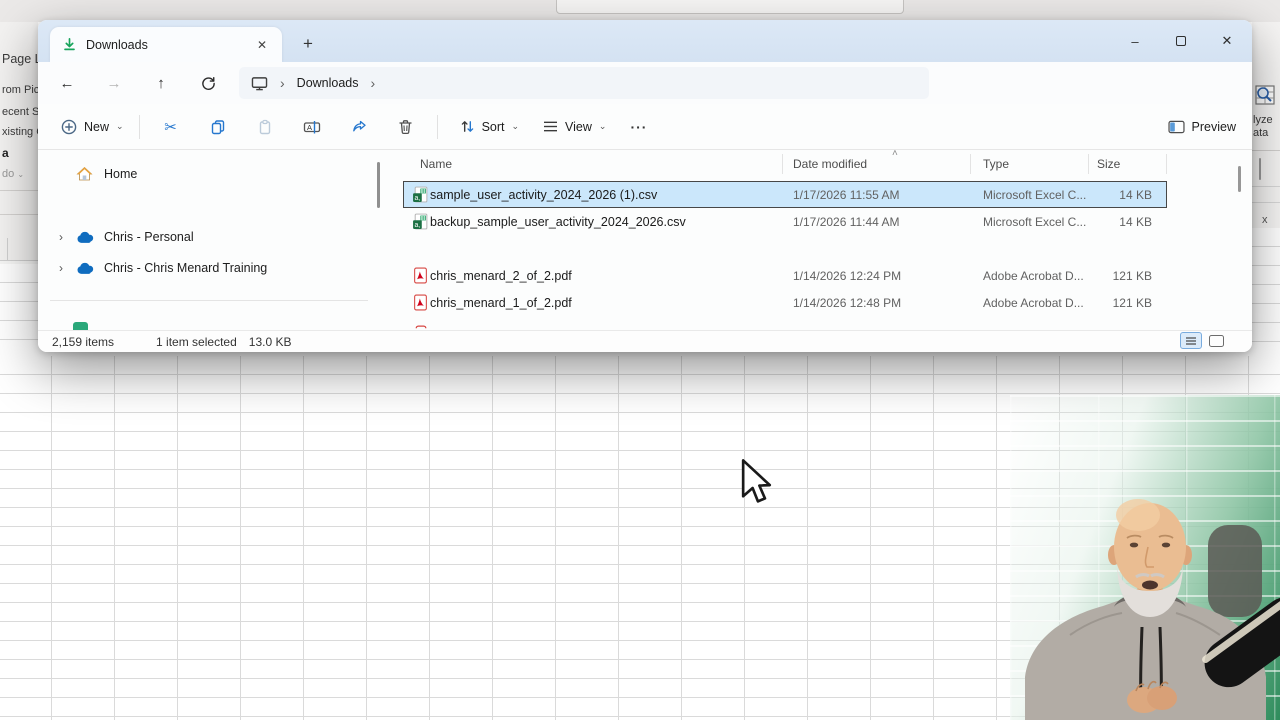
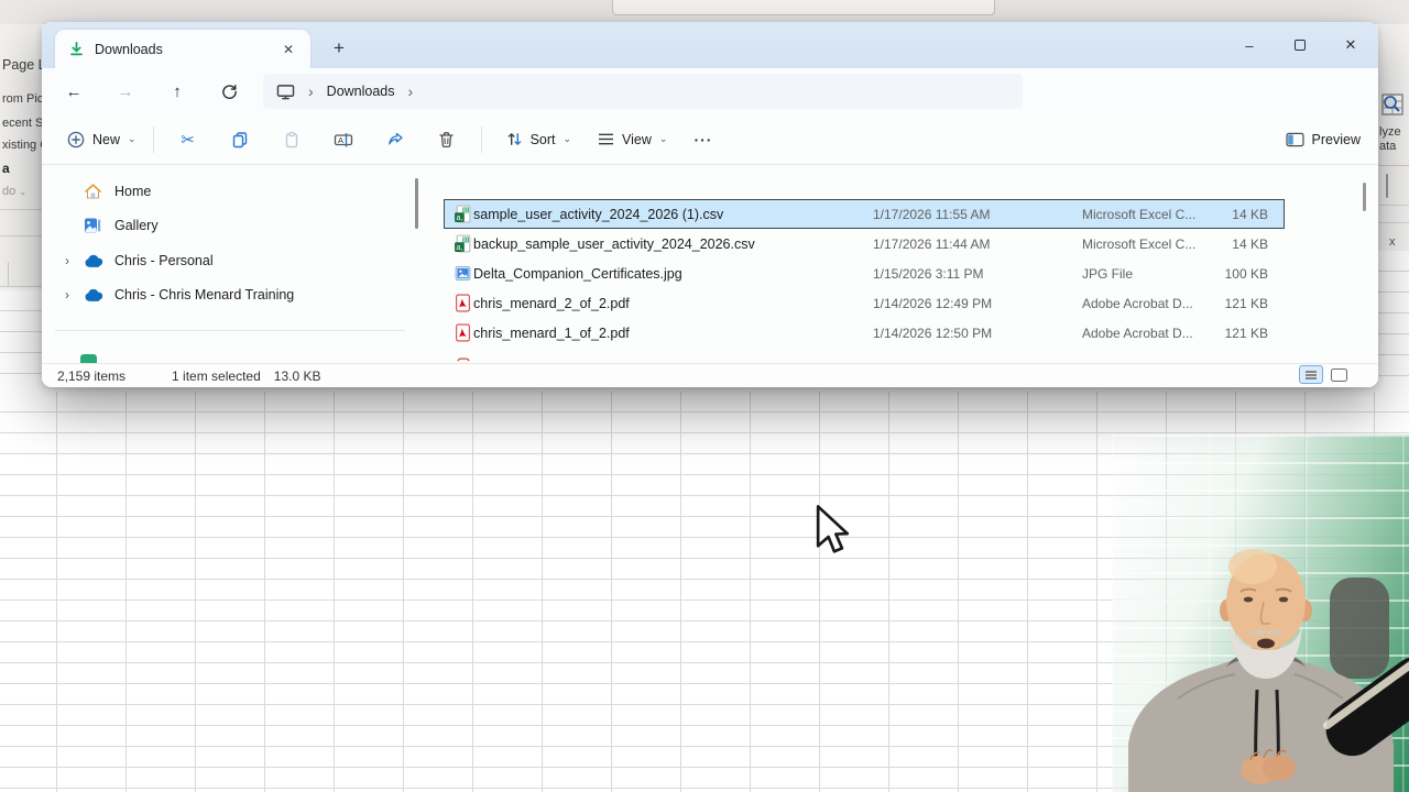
  Page
  rom Pic
  ecent S
  xisting
  a
  do ⌄
  lyze
  ata
  x
  Downloads
  ✕
  +
  –
  ✕
  ←
  →
  ↑
  ›
  Downloads
  ›
  New
  ⌄
  ✂
  A
  Sort
  ⌄
  View
  ⌄
  ···
  Preview
  Home
+ Gallery
  ›
  Chris - Personal
  ›
  Chris - Chris Menard Training
- Name
- ˄
- Date modified
- Type
- Size
  sample_user_activity_2024_2026 (1).csv
  1/17/2026 11:55 AM
  Microsoft Excel C...
  14 KB
  backup_sample_user_activity_2024_2026.csv
  1/17/2026 11:44 AM
  Microsoft Excel C...
  14 KB
+ Delta_Companion_Certificates.jpg
+ 1/15/2026 3:11 PM
+ JPG File
+ 100 KB
  chris_menard_2_of_2.pdf
- 1/14/2026 12:24 PM
+ 1/14/2026 12:49 PM
  Adobe Acrobat D...
  121 KB
  chris_menard_1_of_2.pdf
- 1/14/2026 12:48 PM
+ 1/14/2026 12:50 PM
  Adobe Acrobat D...
  121 KB
  2,159 items
  1 item selected
  13.0 KB
